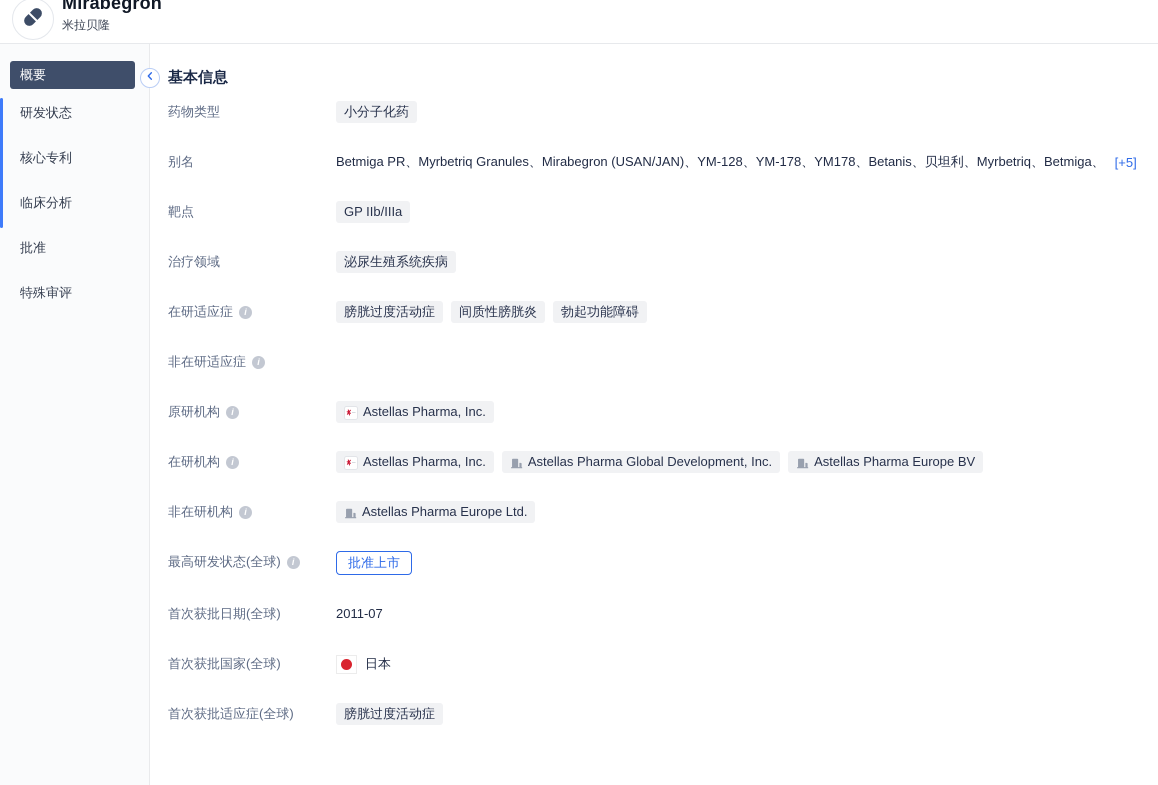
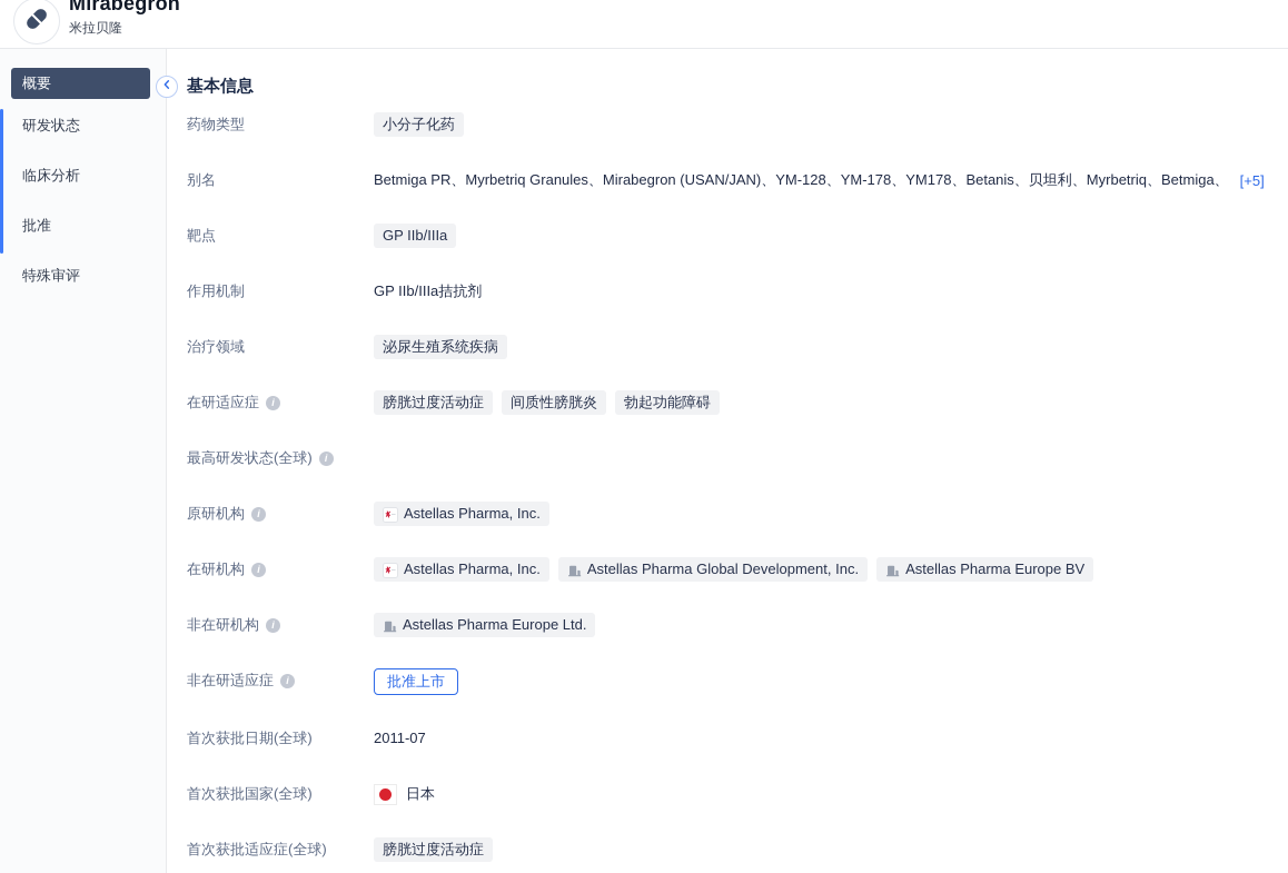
  Mirabegron
  米拉贝隆
  概要
  研发状态
- 核心专利
  临床分析
  批准
  特殊审评
  基本信息
  药物类型
  小分子化药
  别名
  Betmiga PR、Myrbetriq Granules、Mirabegron (USAN/JAN)、YM-128、YM-178、YM178、Betanis、贝坦利、Myrbetriq、Betmiga、
  [+5]
  靶点
  GP IIb/IIIa
+ 作用机制
+ GP IIb/IIIa拮抗剂
  治疗领域
  泌尿生殖系统疾病
  在研适应症
  i
  膀胱过度活动症
  间质性膀胱炎
  勃起功能障碍
- 非在研适应症
+ 最高研发状态(全球)
  i
  原研机构
  i
  Astellas Pharma, Inc.
  在研机构
  i
  Astellas Pharma, Inc.
  Astellas Pharma Global Development, Inc.
  Astellas Pharma Europe BV
  非在研机构
  i
  Astellas Pharma Europe Ltd.
- 最高研发状态(全球)
+ 非在研适应症
  i
  批准上市
  首次获批日期(全球)
  2011-07
  首次获批国家(全球)
  日本
  首次获批适应症(全球)
  膀胱过度活动症
